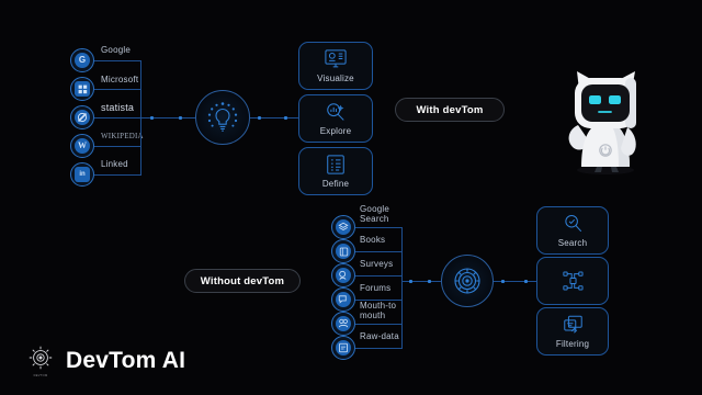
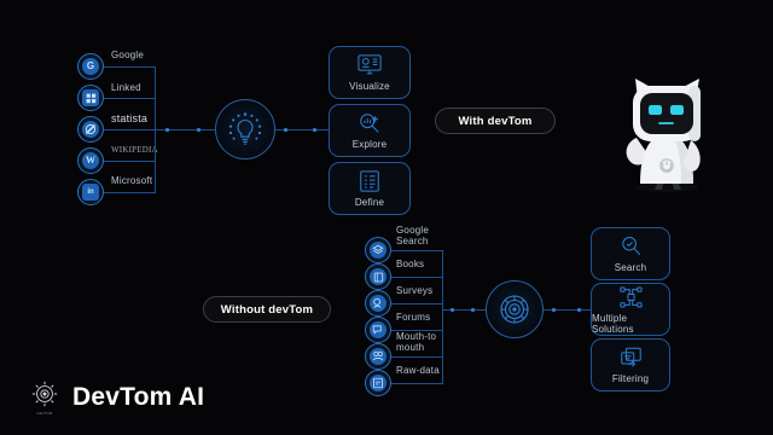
  G
  Google
- Microsoft
+ Linked
  statista
  W
  WIKIPEDI
- Linked
+ Microsoft
  Visualize
  Explore
  Define
  With devTom
  Google
  Search
  Books
  Surveys
  Forums
  Mouth-to
  mouth
  Raw-data
  Search
+ Multiple Solutions
  Filtering
  Without devTom
  DevTom AI
